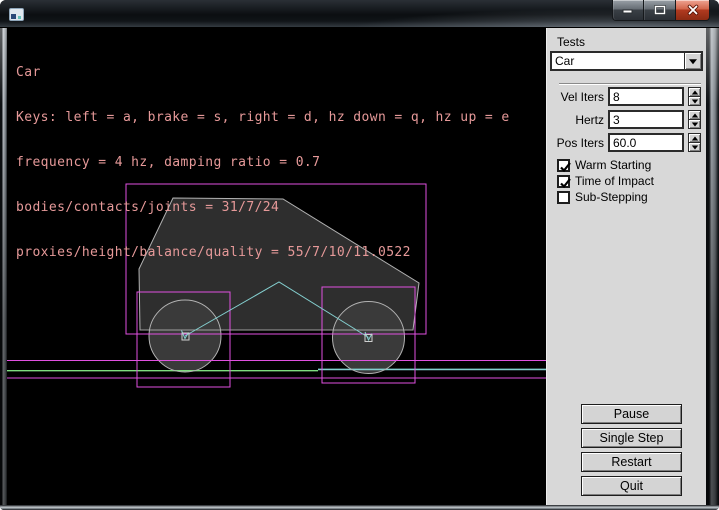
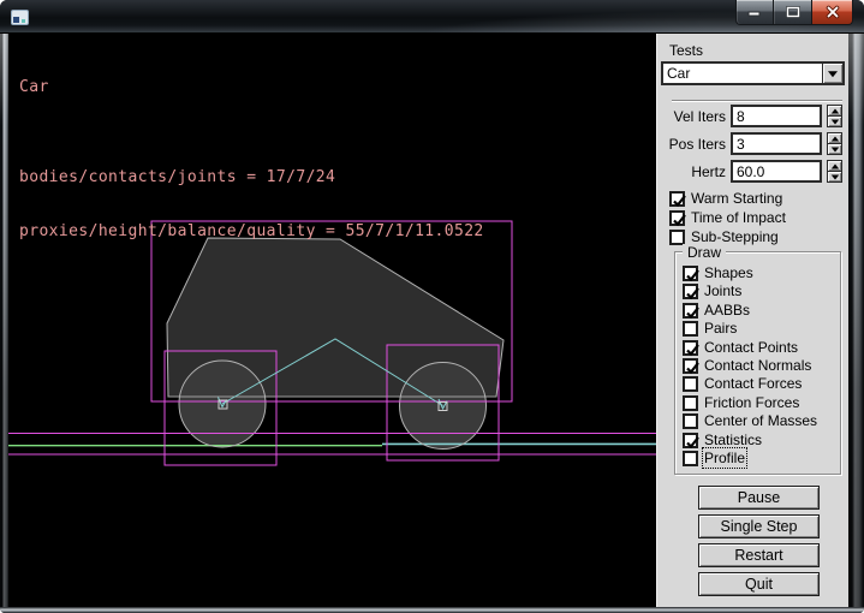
  Car
- Keys: left = a, brake = s, right = d, hz down = q, hz up = e
- frequency = 4 hz, damping ratio = 0.7
- bodies/contacts/joints = 31/7/24
+ bodies/contacts/joints = 17/7/24
- proxies/height/balance/quality = 55/7/10/11.0522
+ proxies/height/balance/quality = 55/7/1/11.0522
  Tests
  Car
  Vel Iters
  8
- Hertz
+ Pos Iters
  3
- Pos Iters
+ Hertz
  60.0
  Warm Starting
  Time of Impact
  Sub-Stepping
+ Draw
+ Shapes
+ Joints
+ AABBs
+ Pairs
+ Contact Points
+ Contact Normals
+ Contact Forces
+ Friction Forces
+ Center of Masses
+ Statistics
+ Profile
  Pause
  Single Step
  Restart
  Quit
